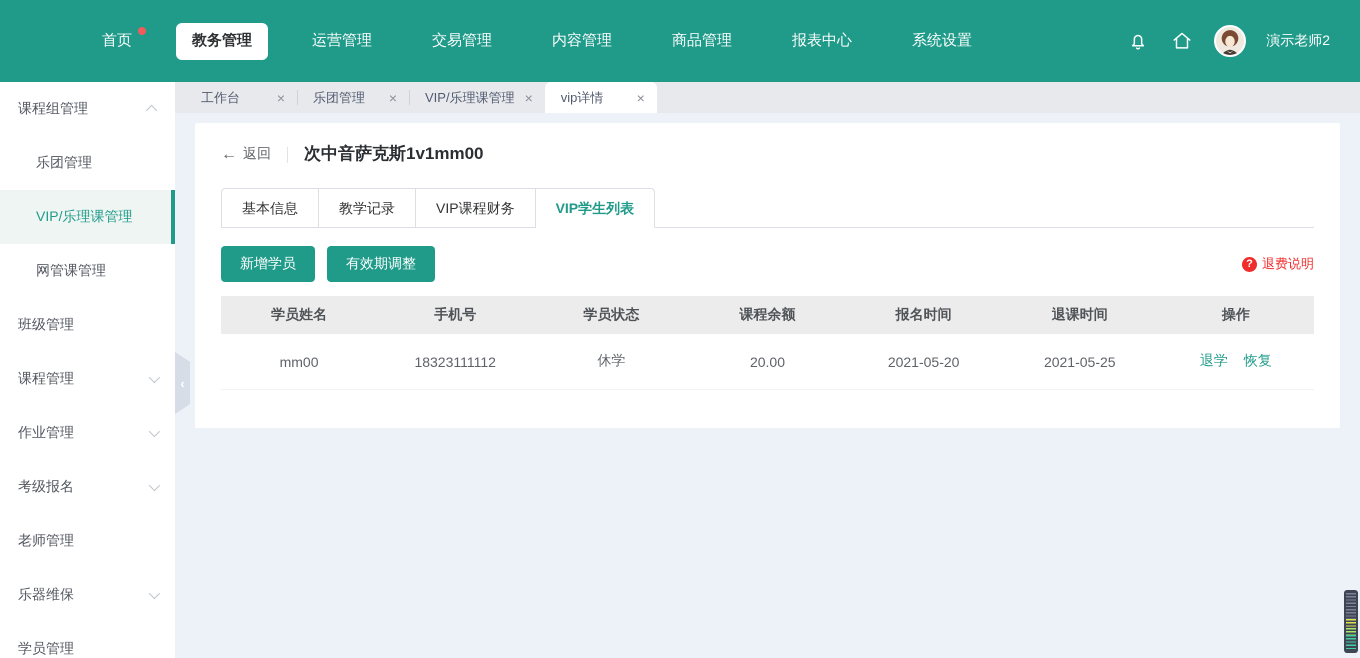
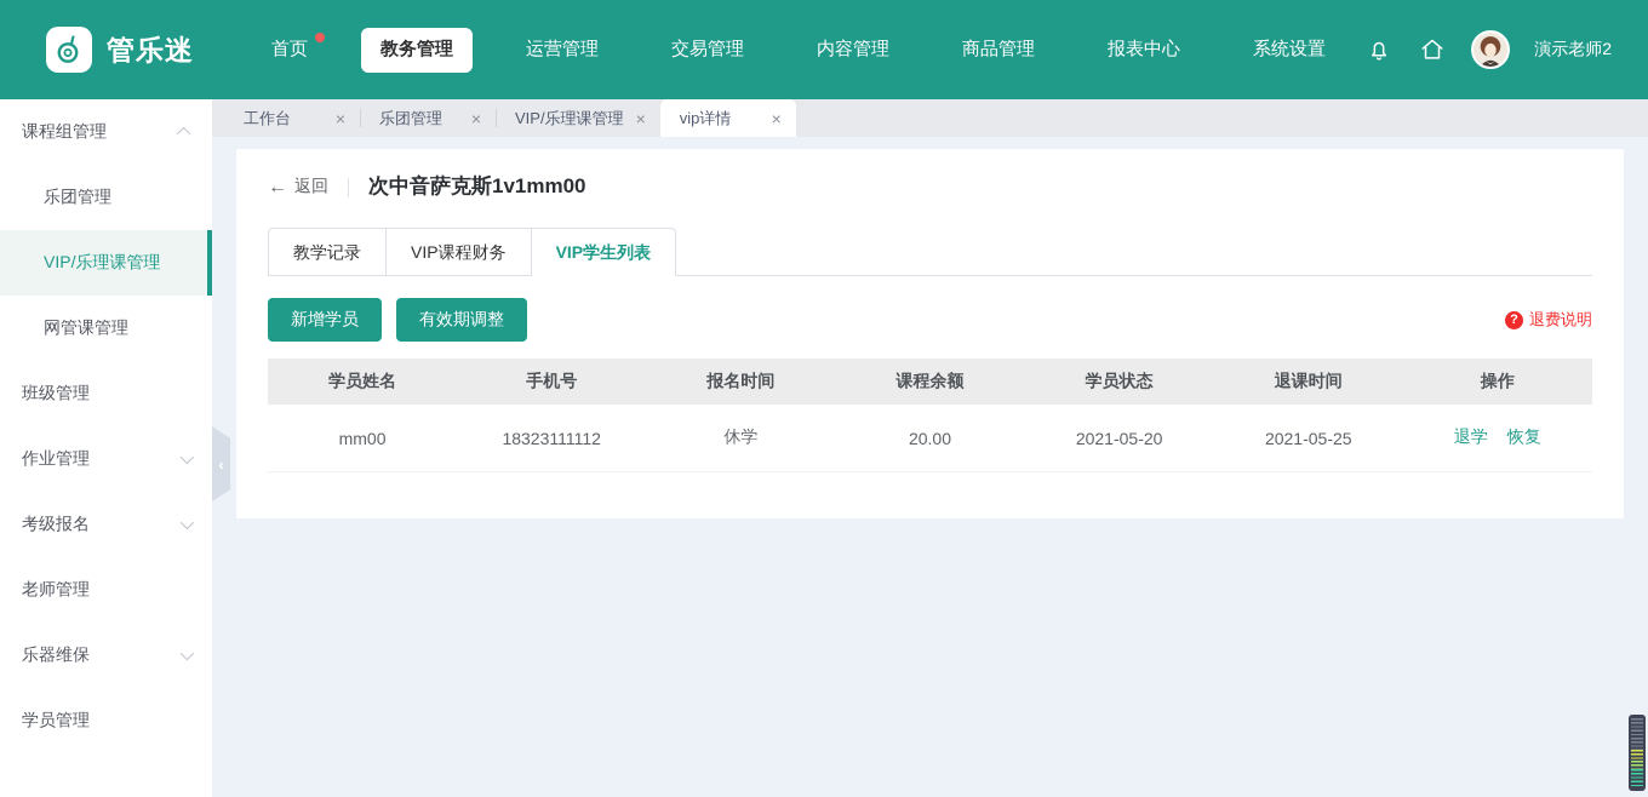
+ 管乐迷
  首页
  教务管理
  运营管理
  交易管理
  内容管理
  商品管理
  报表中心
  系统设置
  演示老师2
  课程组管理
  乐团管理
  VIP/乐理课管理
  网管课管理
  班级管理
- 课程管理
  作业管理
  考级报名
  老师管理
  乐器维保
  学员管理
  工作台
  ×
  乐团管理
  ×
  VIP/乐理课管理
  ×
  vip详情
  ×
  ←
  返回
  次中音萨克斯1v1mm00
- 基本信息
  教学记录
  VIP课程财务
  VIP学生列表
  新增学员
  有效期调整
  ?
  退费说明
  学员姓名
  手机号
- 学员状态
+ 报名时间
  课程余额
- 报名时间
+ 学员状态
  退课时间
  操作
  mm00
  18323111112
  休学
  20.00
  2021-05-20
  2021-05-25
  退学
  恢复
  ‹
